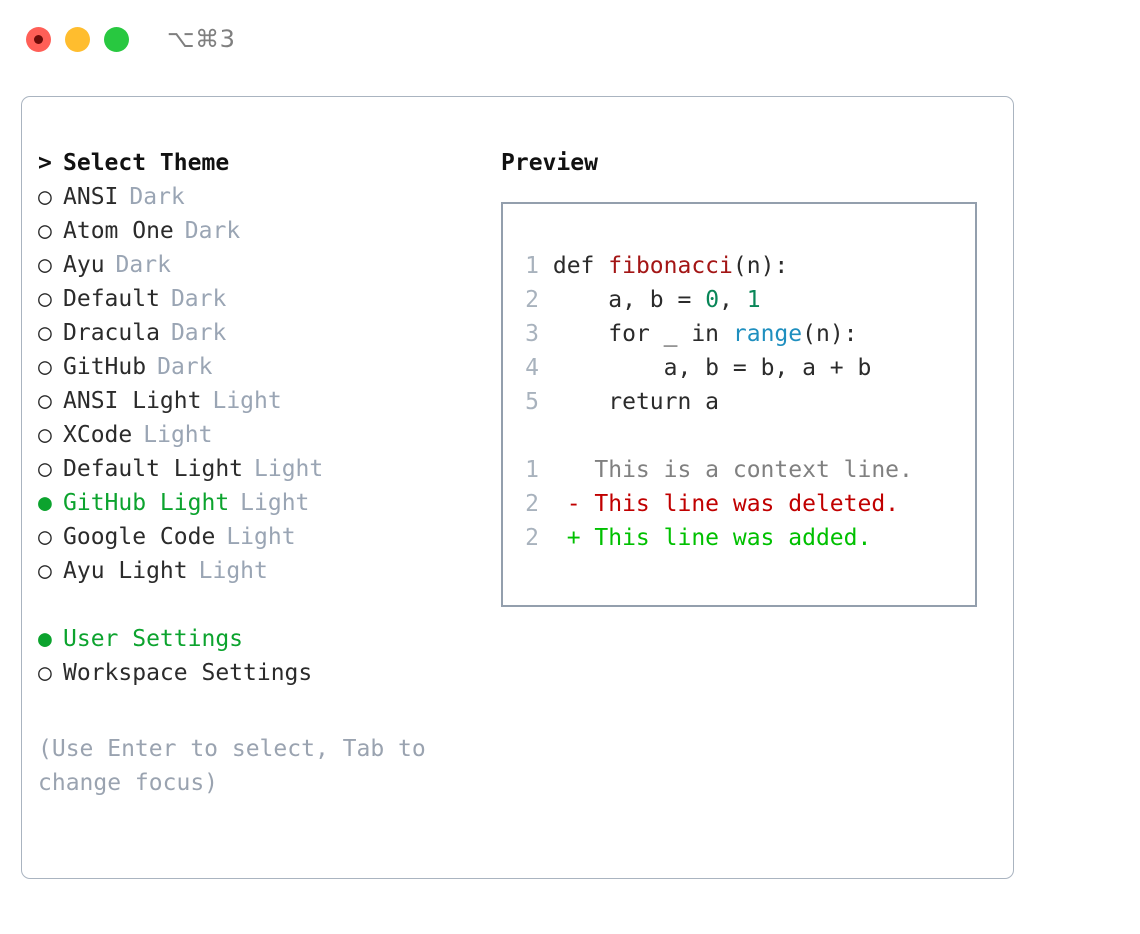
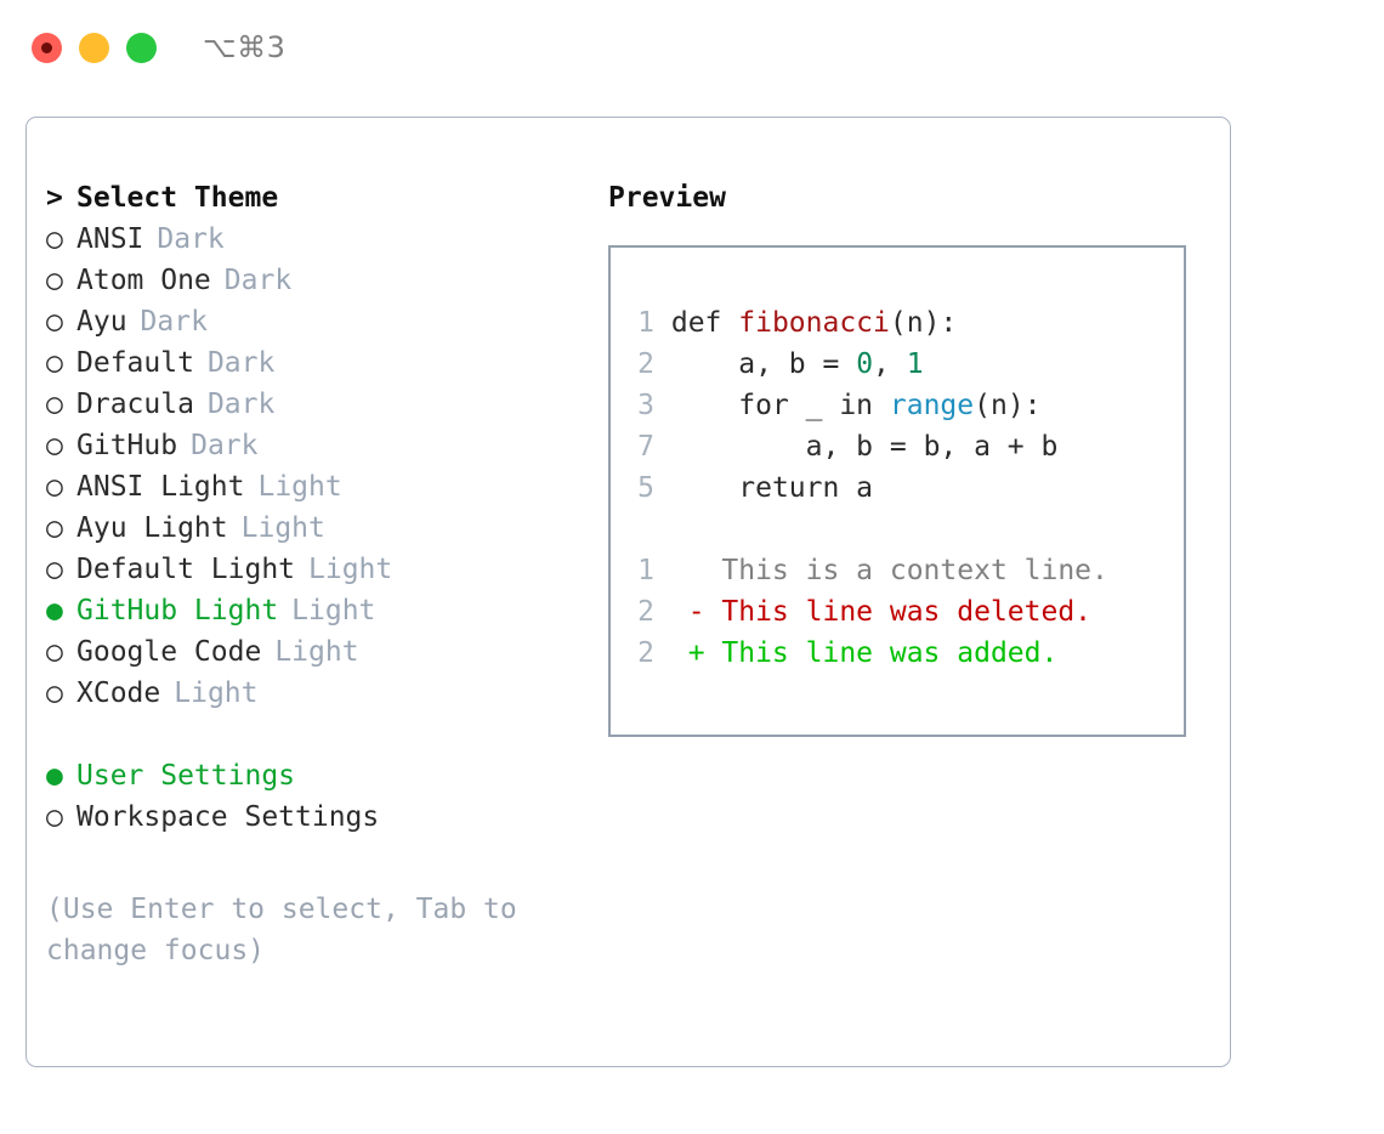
  ⌥⌘3
  >
  Select Theme
  ○
  ANSI
  Dark
  ○
  Atom One
  Dark
  ○
  Ayu
  Dark
  ○
  Default
  Dark
  ○
  Dracula
  Dark
  ○
  GitHub
  Dark
  ○
  ANSI Light
  Light
  ○
- XCode
+ Ayu Light
  Light
  ○
  Default Light
  Light
  ●
  GitHub Light
  Light
  ○
  Google Code
  Light
  ○
- Ayu Light
+ XCode
  Light
  ●
  User Settings
  ○
  Workspace Settings
  (Use Enter to select, Tab to change focus)
  Preview
  1 def fibonacci(n):
  2 a, b = 0, 1
  3 for _ in range(n):
- 4 a, b = b, a + b
+ 7 a, b = b, a + b
  5 return a
  1 This is a context line.
  2 - This line was deleted.
  2 + This line was added.
